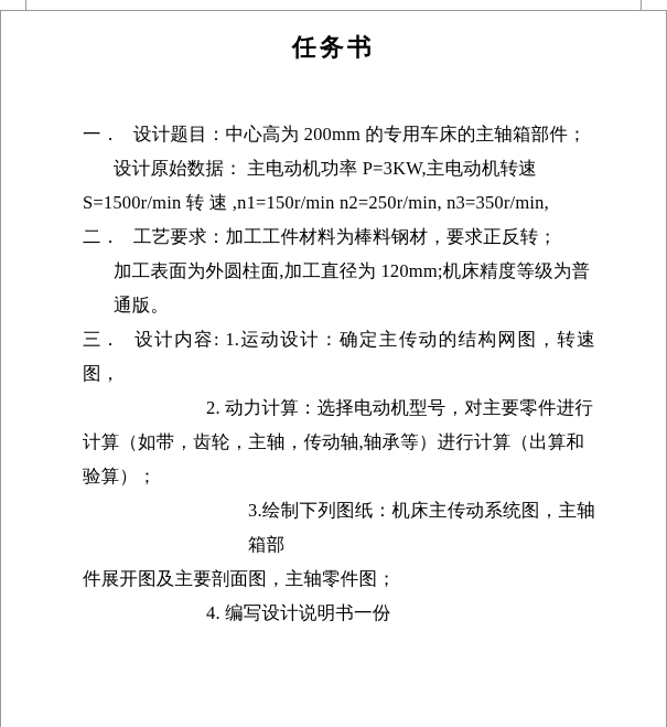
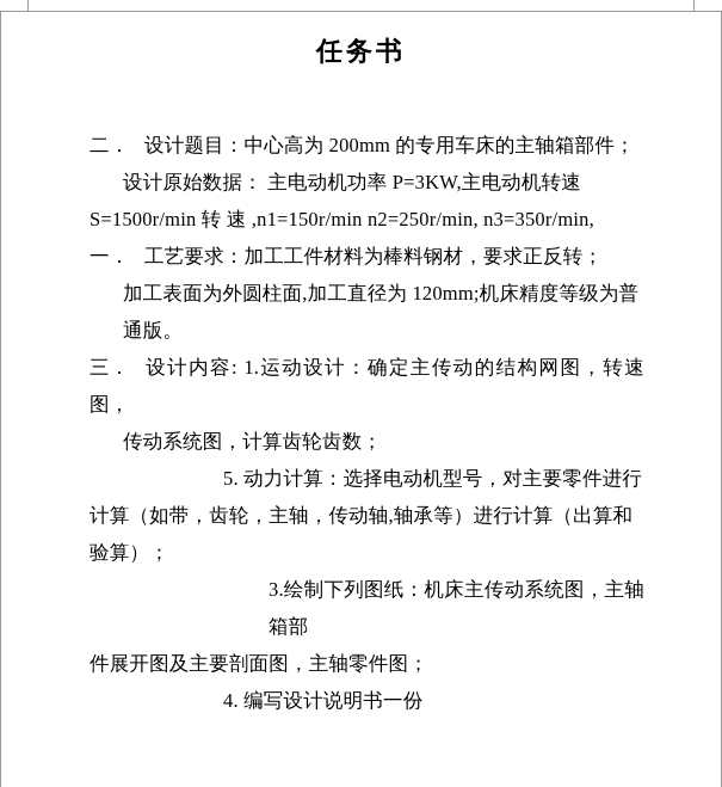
  任务书
- 一． 设计题目：中心高为 200mm 的专用车床的主轴箱部件；
+ 二． 设计题目：中心高为 200mm 的专用车床的主轴箱部件；
  设计原始数据： 主电动机功率 P=3KW,主电动机转速
  S=1500r/min 转 速 ,n1=150r/min n2=250r/min, n3=350r/min,
- 二． 工艺要求：加工工件材料为棒料钢材，要求正反转；
+ 一． 工艺要求：加工工件材料为棒料钢材，要求正反转；
  加工表面为外圆柱面,加工直径为 120mm;机床精度等级为普
  通版。
  三． 设计内容: 1.运动设计：确定主传动的结构网图，转速图，
+ 传动系统图，计算齿轮齿数；
- 2. 动力计算：选择电动机型号，对主要零件进行
+ 5. 动力计算：选择电动机型号，对主要零件进行
  计算（如带，齿轮，主轴，传动轴,轴承等）进行计算（出算和
  验算）；
  3.绘制下列图纸：机床主传动系统图，主轴箱部
  件展开图及主要剖面图，主轴零件图；
  4. 编写设计说明书一份
